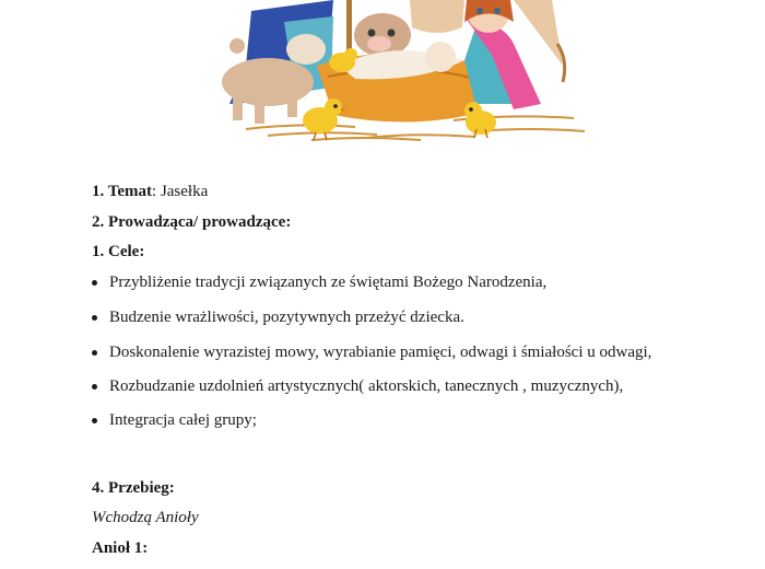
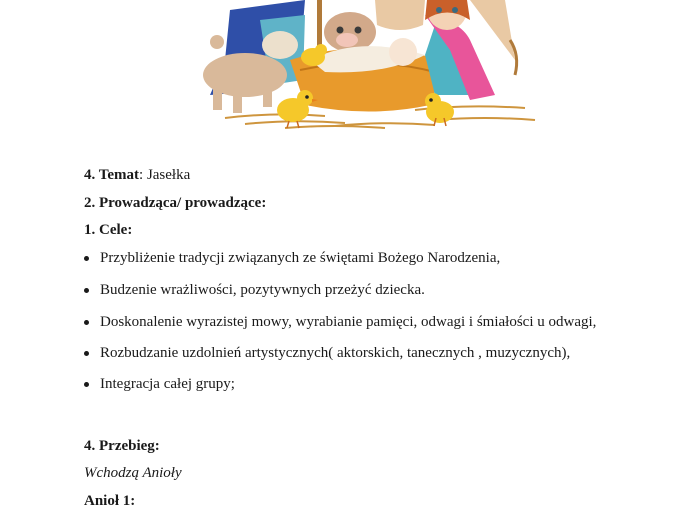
- 1. Temat: Jasełka
+ 4. Temat: Jasełka
  2. Prowadząca/ prowadzące:
  1. Cele:
  Przybliżenie tradycji związanych ze świętami Bożego Narodzenia,
  Budzenie wrażliwości, pozytywnych przeżyć dziecka.
  Doskonalenie wyrazistej mowy, wyrabianie pamięci, odwagi i śmiałości u odwagi,
  Rozbudzanie uzdolnień artystycznych( aktorskich, tanecznych , muzycznych),
  Integracja całej grupy;
  4. Przebieg:
  Wchodzą Anioły
  Anioł 1:
